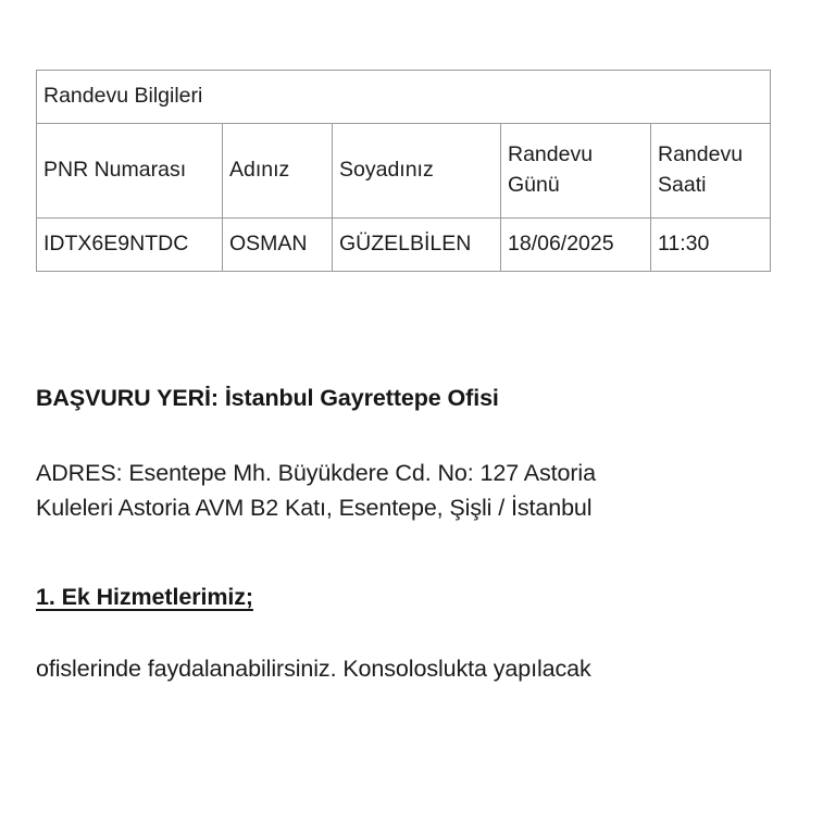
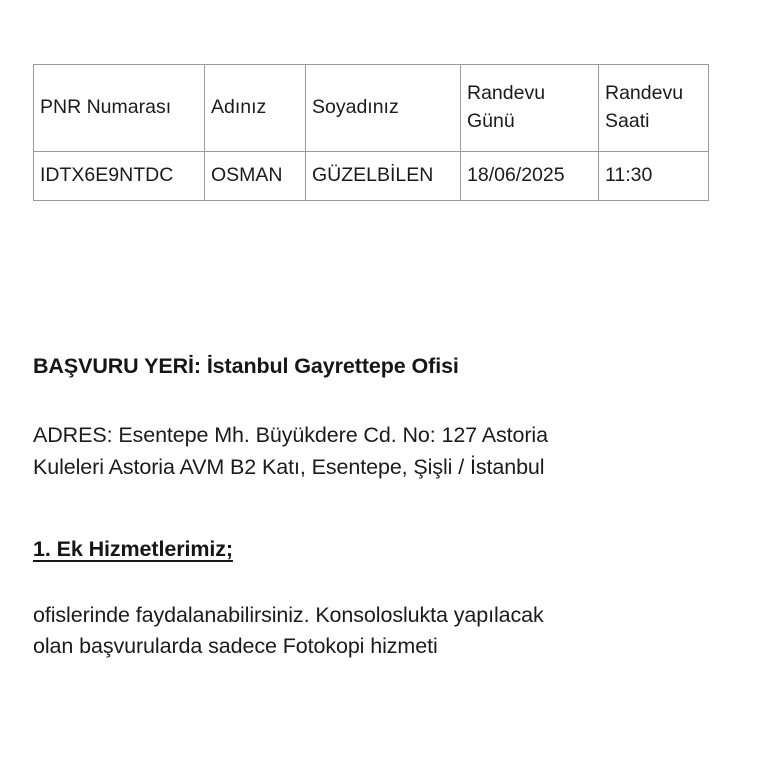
- Randevu Bilgileri
  PNR Numarası	Adınız	Soyadınız	Randevu Günü	Randevu Saati
  IDTX6E9NTDC	OSMAN	GÜZELBİLEN	18/06/2025	11:30
  BAŞVURU YERİ: İstanbul Gayrettepe Ofisi
  ADRES: Esentepe Mh. Büyükdere Cd. No: 127 Astoria
  Kuleleri Astoria AVM B2 Katı, Esentepe, Şişli / İstanbul
  1. Ek Hizmetlerimiz;
  ofislerinde faydalanabilirsiniz. Konsoloslukta yapılacak
+ olan başvurularda sadece Fotokopi hizmeti
